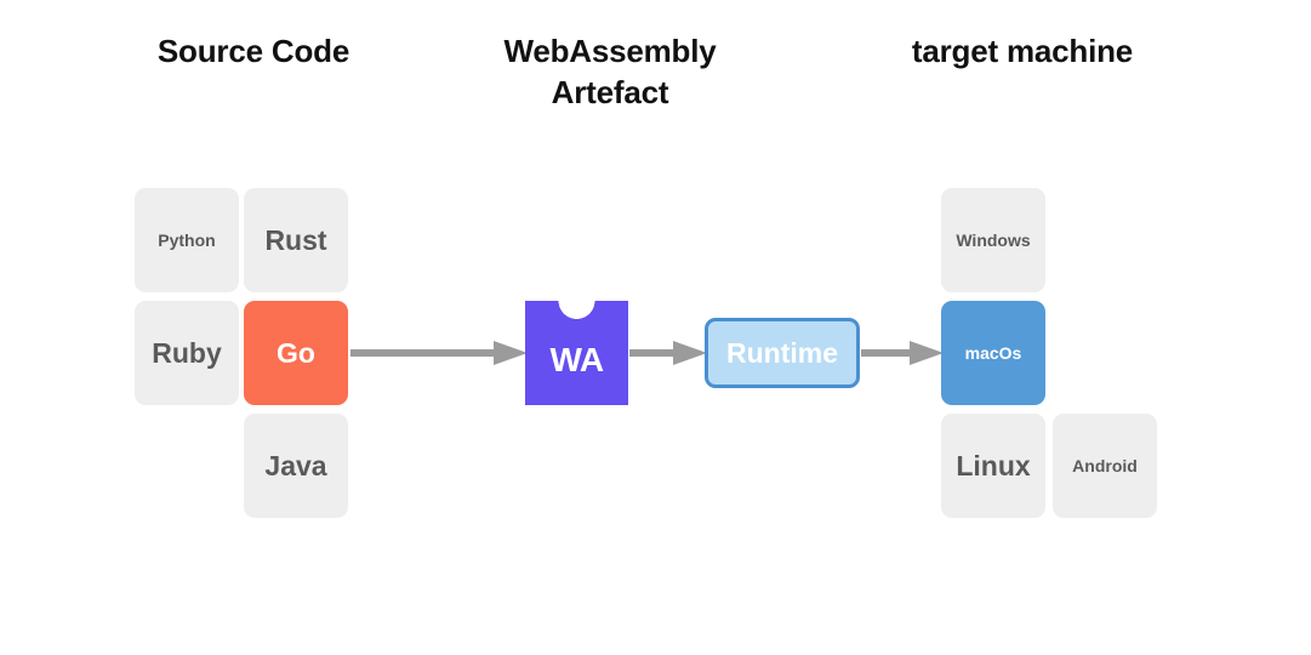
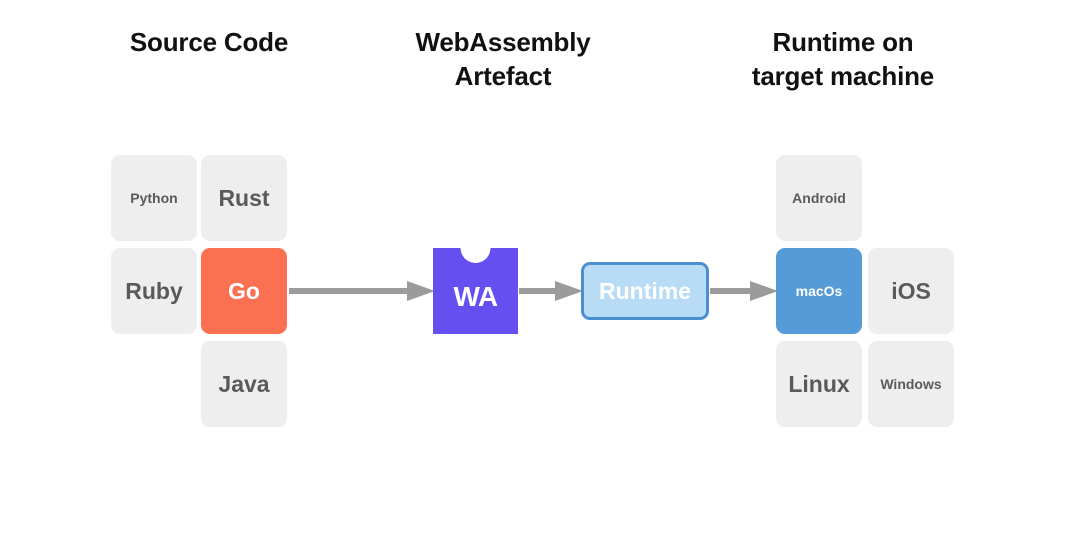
  Source Code
  WebAssembly
  Artefact
+ Runtime on
  target machine
  Python
  Rust
  Ruby
  Go
  Java
  WA
  Runtime
- Windows
+ Android
  macOs
+ iOS
  Linux
- Android
+ Windows
